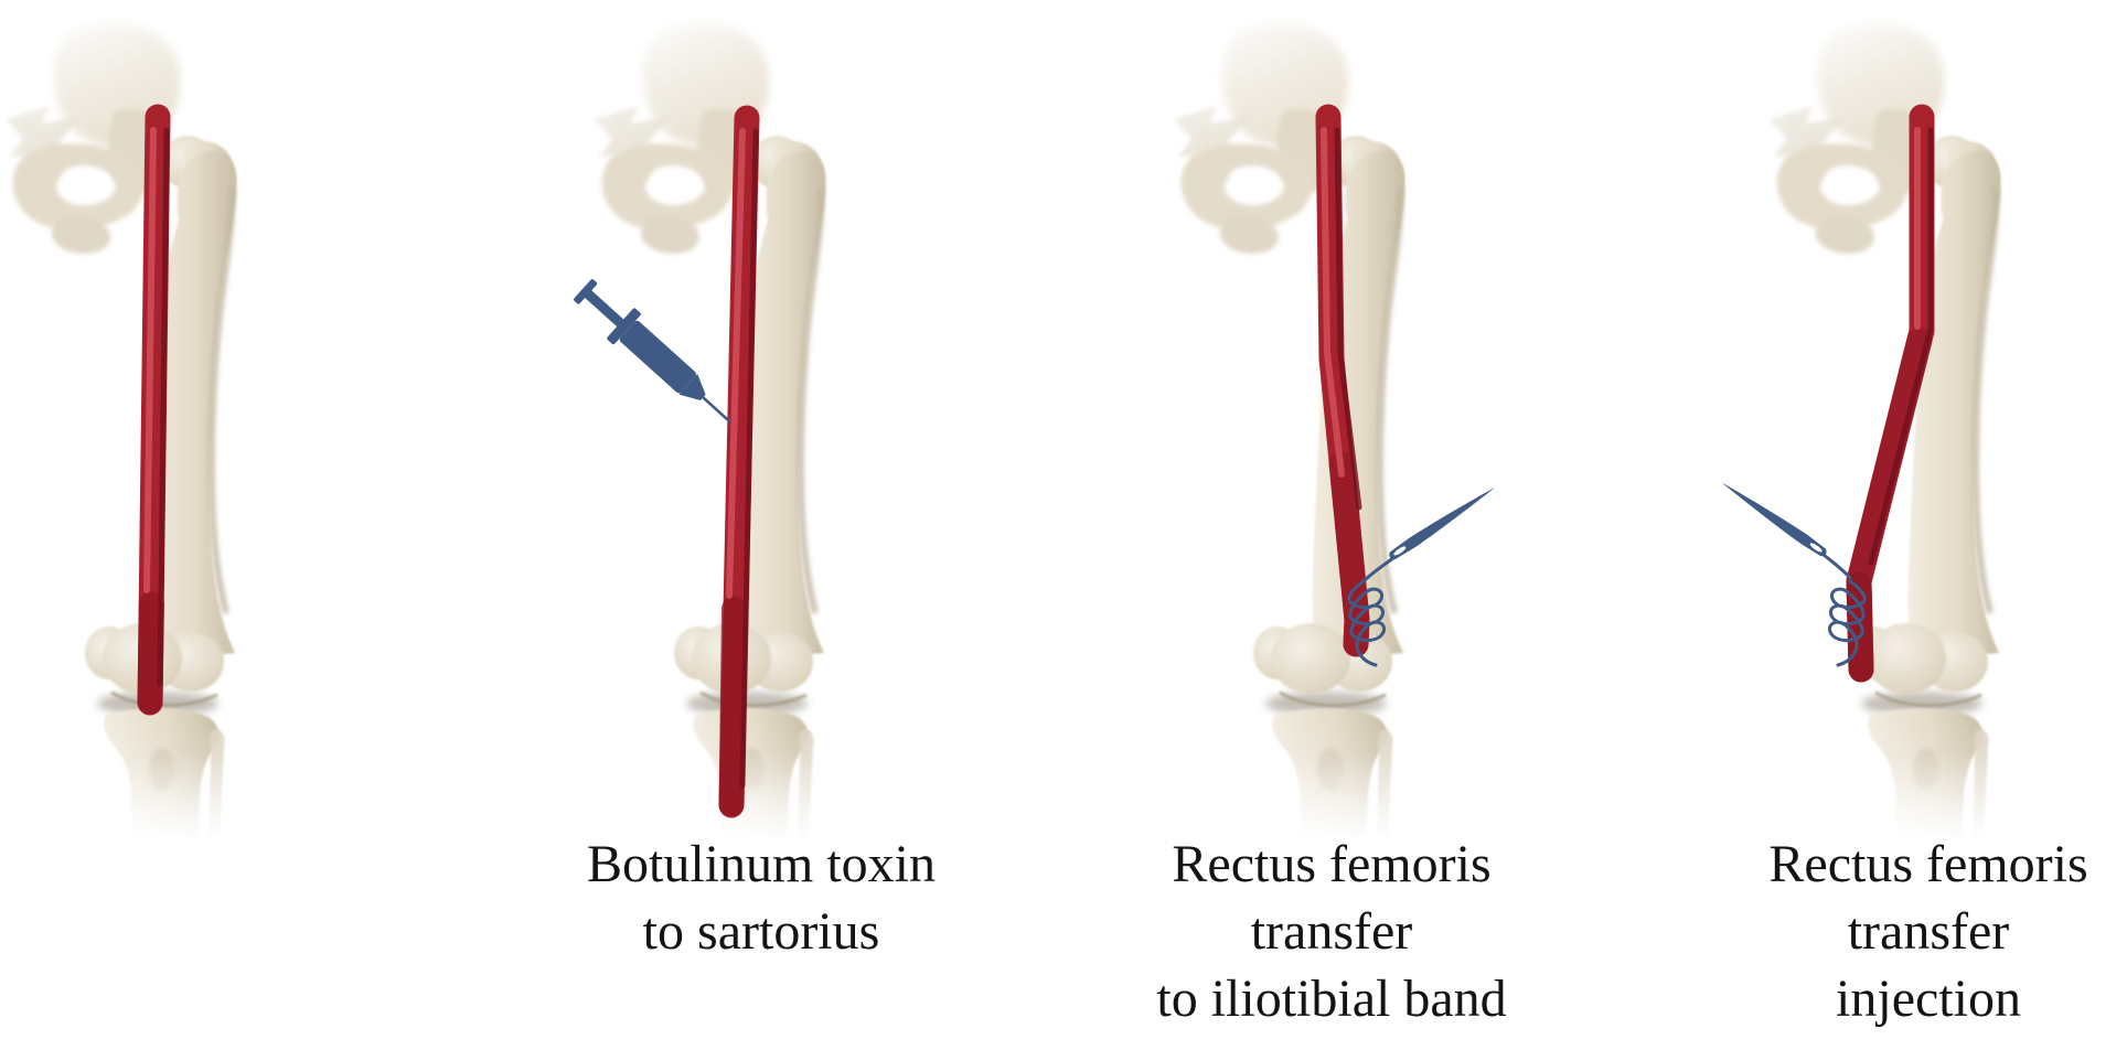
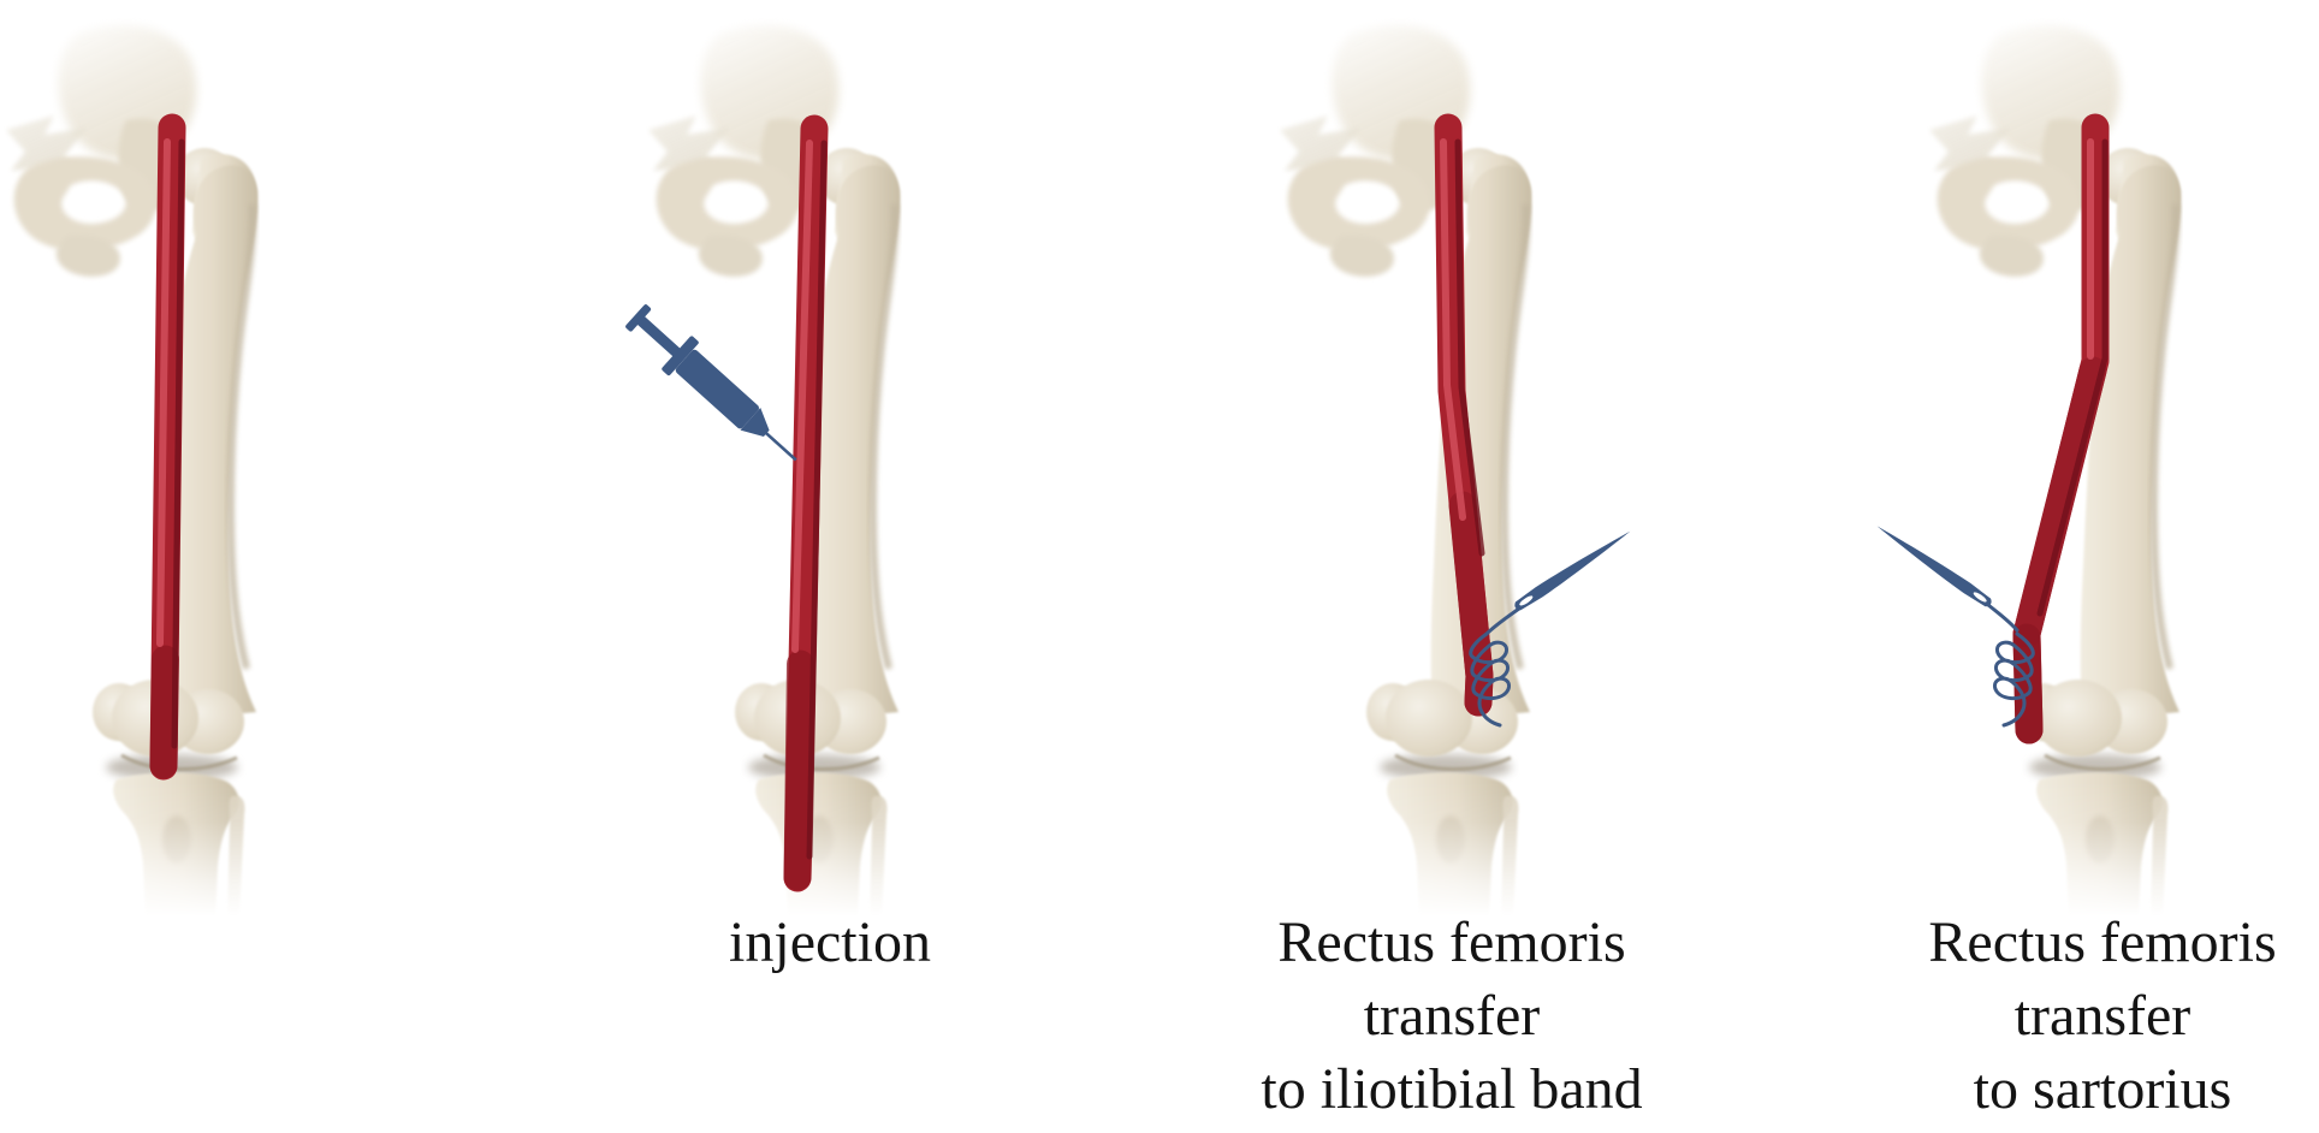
- Botulinum toxin
- to sartorius
+ injection
  Rectus femoris
  transfer
  to iliotibial band
  Rectus femoris
  transfer
- injection
+ to sartorius
